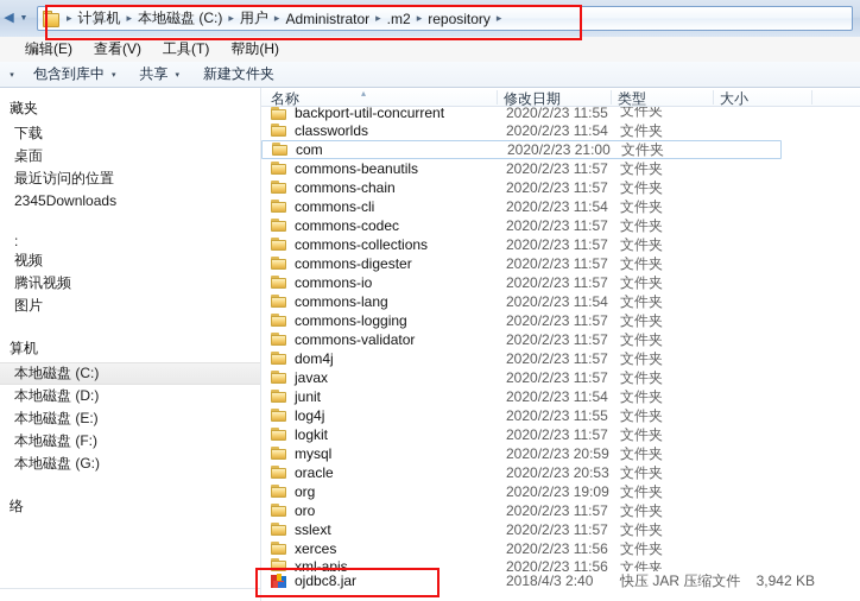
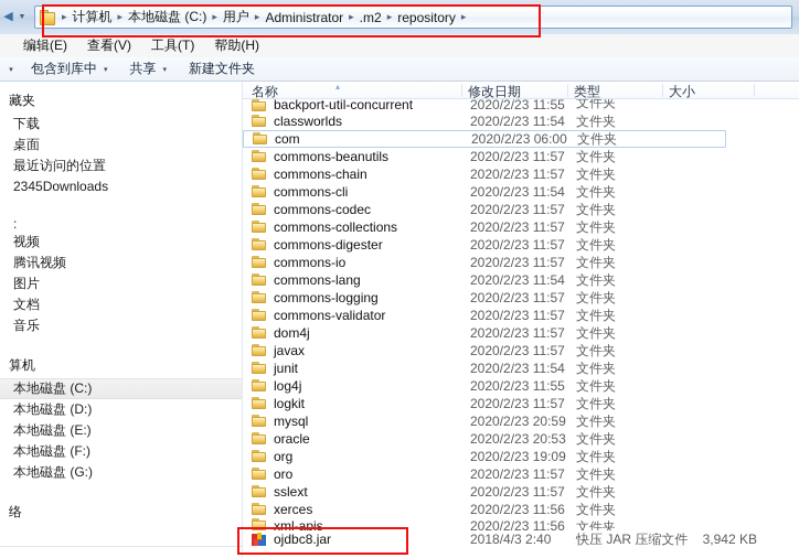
  ◀
  ▸
  计算机
  ▸
  本地磁盘 (C:)
  ▸
  用户
  ▸
  Administrator
  ▸
  .m2
  ▸
  repository
  ▸
  编辑(E)
  查看(V)
  工具(T)
  帮助(H)
  包含到库中
  共享
  新建文件夹
  藏夹
  下载
  桌面
  最近访问的位置
  2345Downloads
  :
  视频
  腾讯视频
  图片
+ 文档
+ 音乐
  算机
  本地磁盘 (C:)
  本地磁盘 (D:)
  本地磁盘 (E:)
  本地磁盘 (F:)
  本地磁盘 (G:)
  络
  名称
  ▴
  修改日期
  类型
  大小
  backport-util-concurrent
  2020/2/23 11:55
  文件夹
  classworlds
  2020/2/23 11:54
  文件夹
  com
- 2020/2/23 21:00
+ 2020/2/23 06:00
  文件夹
  commons-beanutils
  2020/2/23 11:57
  文件夹
  commons-chain
  2020/2/23 11:57
  文件夹
  commons-cli
  2020/2/23 11:54
  文件夹
  commons-codec
  2020/2/23 11:57
  文件夹
  commons-collections
  2020/2/23 11:57
  文件夹
  commons-digester
  2020/2/23 11:57
  文件夹
  commons-io
  2020/2/23 11:57
  文件夹
  commons-lang
  2020/2/23 11:54
  文件夹
  commons-logging
  2020/2/23 11:57
  文件夹
  commons-validator
  2020/2/23 11:57
  文件夹
  dom4j
  2020/2/23 11:57
  文件夹
  javax
  2020/2/23 11:57
  文件夹
  junit
  2020/2/23 11:54
  文件夹
  log4j
  2020/2/23 11:55
  文件夹
  logkit
  2020/2/23 11:57
  文件夹
  mysql
  2020/2/23 20:59
  文件夹
  oracle
  2020/2/23 20:53
  文件夹
  org
  2020/2/23 19:09
  文件夹
  oro
  2020/2/23 11:57
  文件夹
  sslext
  2020/2/23 11:57
  文件夹
  xerces
  2020/2/23 11:56
  文件夹
  xml-apis
  2020/2/23 11:56
  文件夹
  ojdbc8.jar
  2018/4/3 2:40
  快压 JAR 压缩文
  3,942 KB
